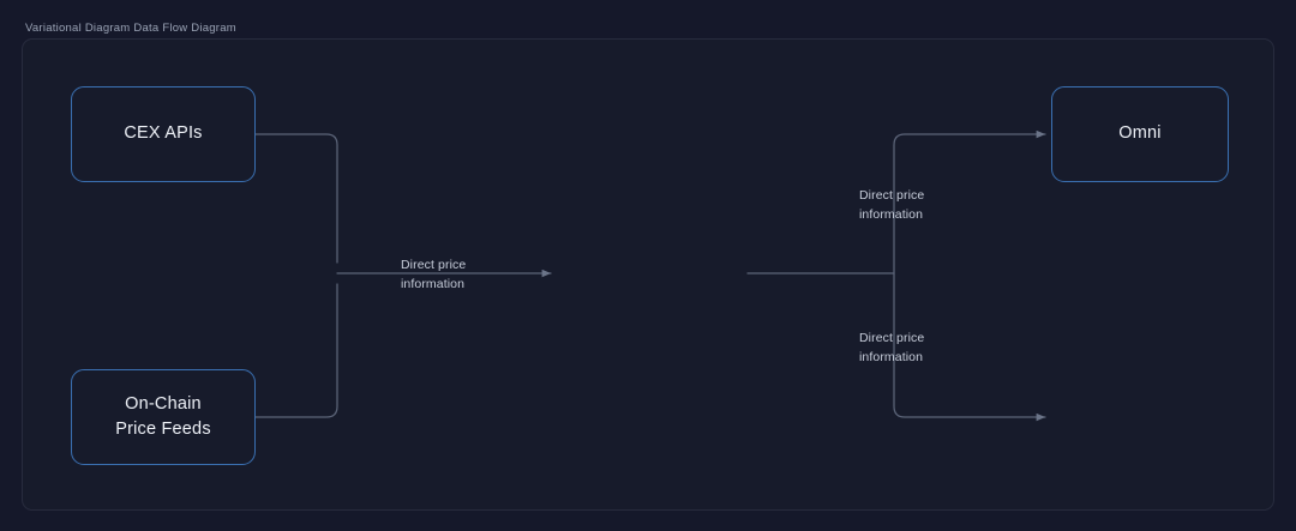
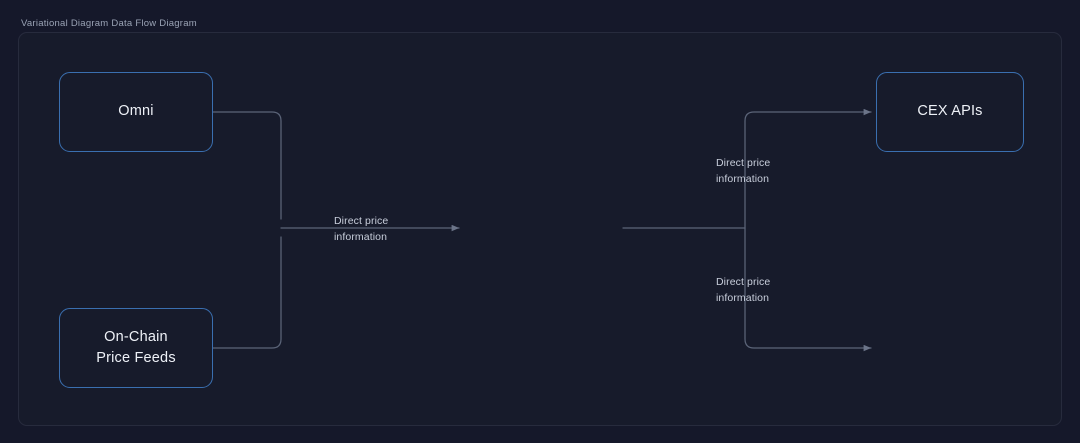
  Variational Diagram Data Flow Diagram
- CEX APIs
+ Omni
  On-Chain
  Price Feeds
- Omni
+ CEX APIs
  Direct price
  information
  Direct price
  information
  Direct price
  information
